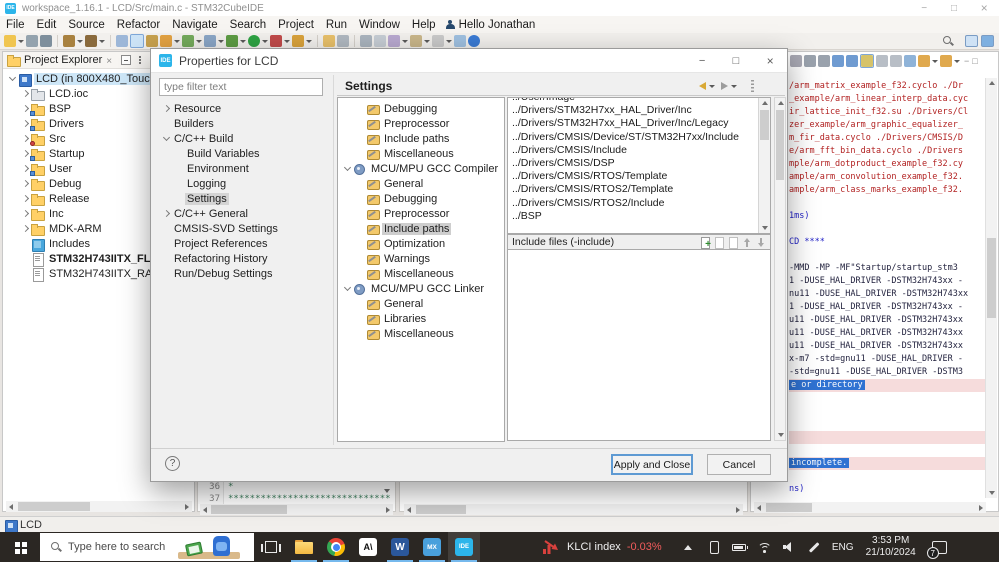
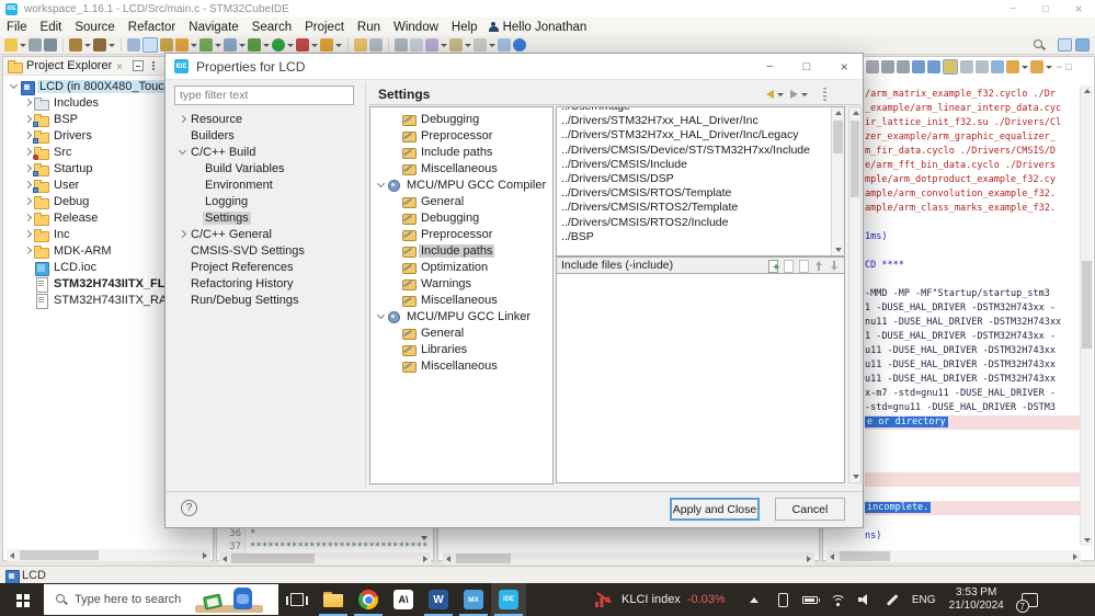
  workspace_1.16.1 - LCD/Src/main.c - STM32CubeIDE
  File
  Edit
  Source
  Refactor
  Navigate
  Search
  Project
  Run
  Window
  Help
  Hello Jonathan
  Project Explorer
  LCD (in 800X480_Touc
- LCD.ioc
+ Includes
  BSP
  Drivers
  Src
  Startup
  User
  Debug
  Release
  Inc
  MDK-ARM
- Includes
+ LCD.ioc
  STM32H743IITX_FL
  STM32H743IITX_RA
  36
  *
  37
  ******************************
  −
  □
  /arm_matrix_example_f32.cyclo ./Dr
  _example/arm_linear_interp_data.cyc
  ir_lattice_init_f32.su ./Drivers/Cl
  zer_example/arm_graphic_equalizer_
  m_fir_data.cyclo ./Drivers/CMSIS/D
  e/arm_fft_bin_data.cyclo ./Drivers
  mple/arm_dotproduct_example_f32.cy
  ample/arm_convolution_example_f32.
  ample/arm_class_marks_example_f32.
  1ms)
  CD ****
  -MMD -MP -MF"Startup/startup_stm3
  1 -DUSE_HAL_DRIVER -DSTM32H743xx -
  nu11 -DUSE_HAL_DRIVER -DSTM32H743xx
  1 -DUSE_HAL_DRIVER -DSTM32H743xx -
  u11 -DUSE_HAL_DRIVER -DSTM32H743xx
  u11 -DUSE_HAL_DRIVER -DSTM32H743xx
  u11 -DUSE_HAL_DRIVER -DSTM32H743xx
  x-m7 -std=gnu11 -DUSE_HAL_DRIVER -
  -std=gnu11 -DUSE_HAL_DRIVER -DSTM3
  e or directory
  incomplete.
  ns)
  LCD
  Properties for LCD
  type filter text
  Resource
  Builders
  C/C++ Build
  Build Variables
  Environment
  Logging
  Settings
  C/C++ General
  CMSIS-SVD Settings
  Project References
  Refactoring History
  Run/Debug Settings
  Settings
  Debugging
  Preprocessor
  Include paths
  Miscellaneous
  MCU/MPU GCC Compiler
  General
  Debugging
  Preprocessor
  Include paths
  Optimization
  Warnings
  Miscellaneous
  MCU/MPU GCC Linker
  General
  Libraries
  Miscellaneous
  ../User/Image
  ../Drivers/STM32H7xx_HAL_Driver/Inc
  ../Drivers/STM32H7xx_HAL_Driver/Inc/Legacy
  ../Drivers/CMSIS/Device/ST/STM32H7xx/Include
  ../Drivers/CMSIS/Include
  ../Drivers/CMSIS/DSP
  ../Drivers/CMSIS/RTOS/Template
  ../Drivers/CMSIS/RTOS2/Template
  ../Drivers/CMSIS/RTOS2/Include
  ../BSP
  Include files (-include)
  ?
  Apply and Close
  Cancel
  Type here to search
  A\
  W
  KLCI index
  -0.03%
  ENG
  3:53 PM
  21/10/2024
  7
